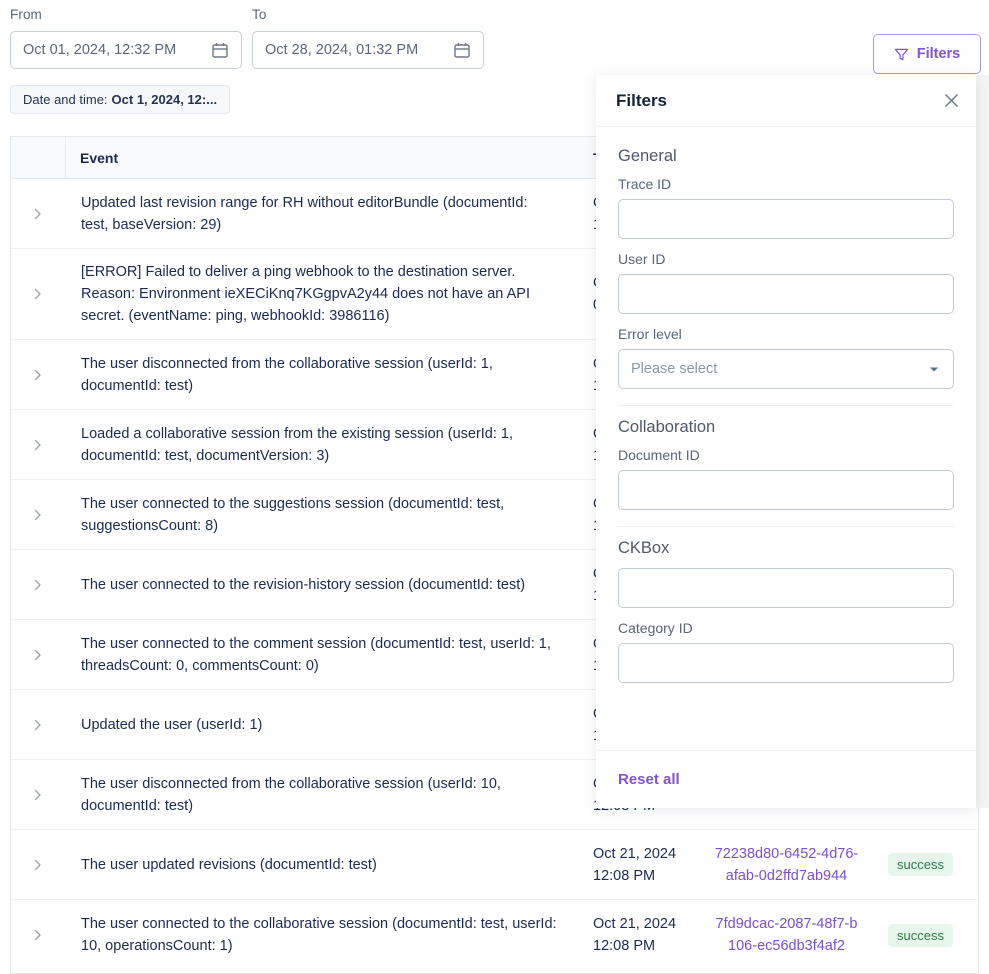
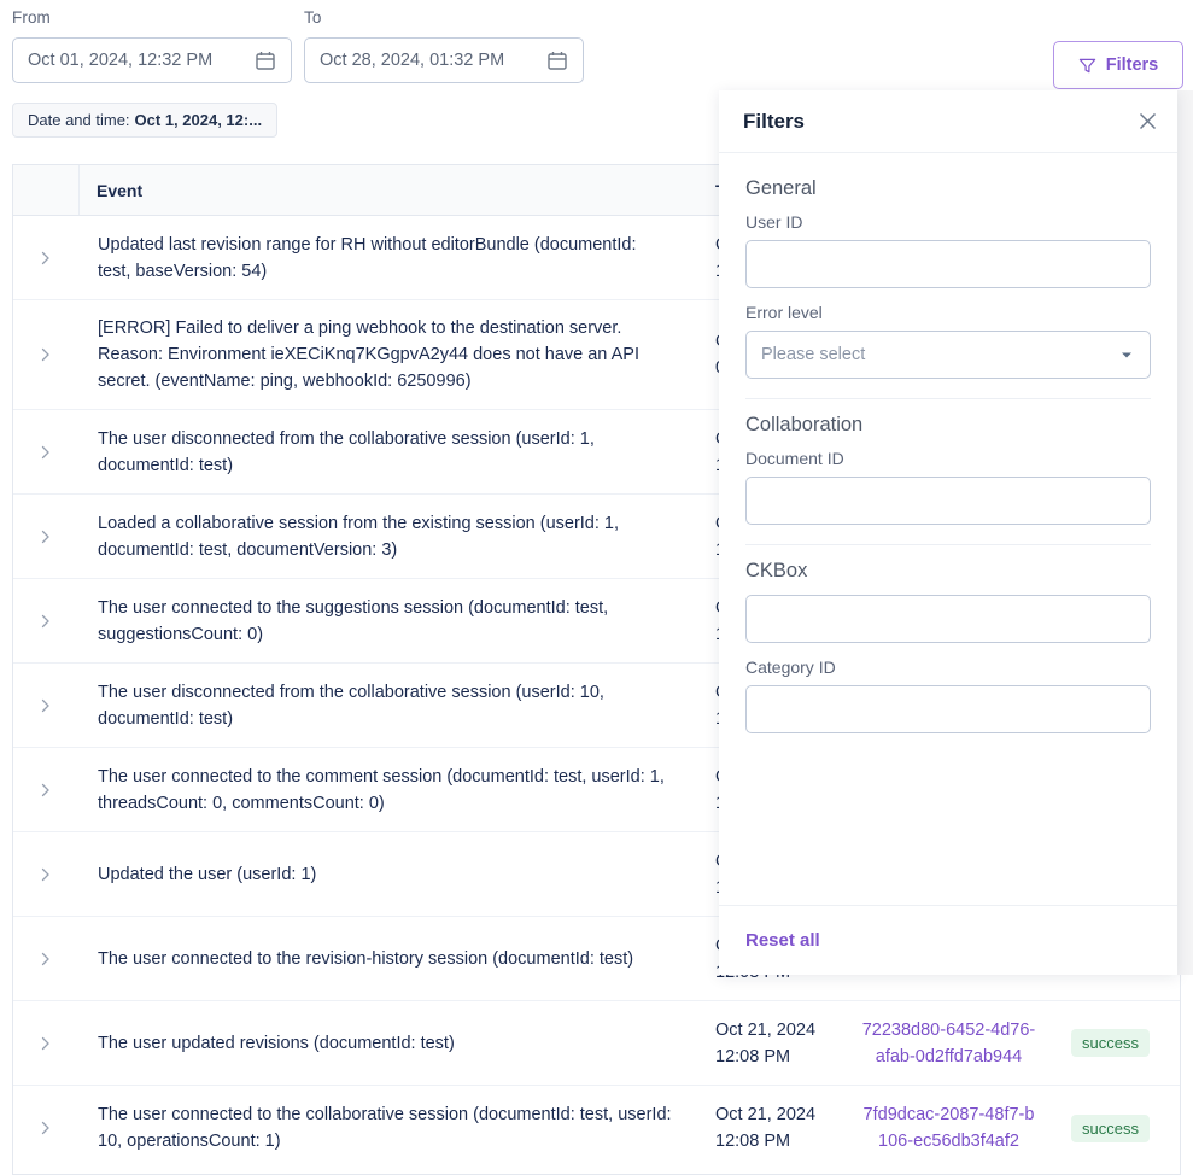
  From
  Oct 01, 2024, 12:32 PM
  To
  Oct 28, 2024, 01:32 PM
  Date and time:
  Oct 1, 2024, 12:...
  Filters
  Event
- Updated last revision range for RH without editorBundle (documentId: test, baseVersion: 29)
+ Updated last revision range for RH without editorBundle (documentId: test, baseVersion: 54)
- [ERROR] Failed to deliver a ping webhook to the destination server. Reason: Environment ieXECiKnq7KGgpvA2y44 does not have an API secret. (eventName: ping, webhookId: 3986116)
+ [ERROR] Failed to deliver a ping webhook to the destination server. Reason: Environment ieXECiKnq7KGgpvA2y44 does not have an API secret. (eventName: ping, webhookId: 6250996)
  The user disconnected from the collaborative session (userId: 1, documentId: test)
  Loaded a collaborative session from the existing session (userId: 1, documentId: test, documentVersion: 3)
- The user connected to the suggestions session (documentId: test, suggestionsCount: 8)
+ The user connected to the suggestions session (documentId: test, suggestionsCount: 0)
- The user connected to the revision-history session (documentId: test)
+ The user disconnected from the collaborative session (userId: 10, documentId: test)
  The user connected to the comment session (documentId: test, userId: 1, threadsCount: 0, commentsCount: 0)
  Updated the user (userId: 1)
- The user disconnected from the collaborative session (userId: 10, documentId: test)
+ The user connected to the revision-history session (documentId: test)
  The user updated revisions (documentId: test)
  Oct 21, 2024
  12:08 PM
  72238d80-6452-4d76-afab-0d2ffd7ab944
  success
  The user connected to the collaborative session (documentId: test, userId: 10, operationsCount: 1)
  Oct 21, 2024
  12:08 PM
  7fd9dcac-2087-48f7-b106-ec56db3f4af2
  success
  Filters
  General
- Trace ID
  User ID
  Error level
  Please select
  Collaboration
  Document ID
  CKBox
  Category ID
  Reset all
